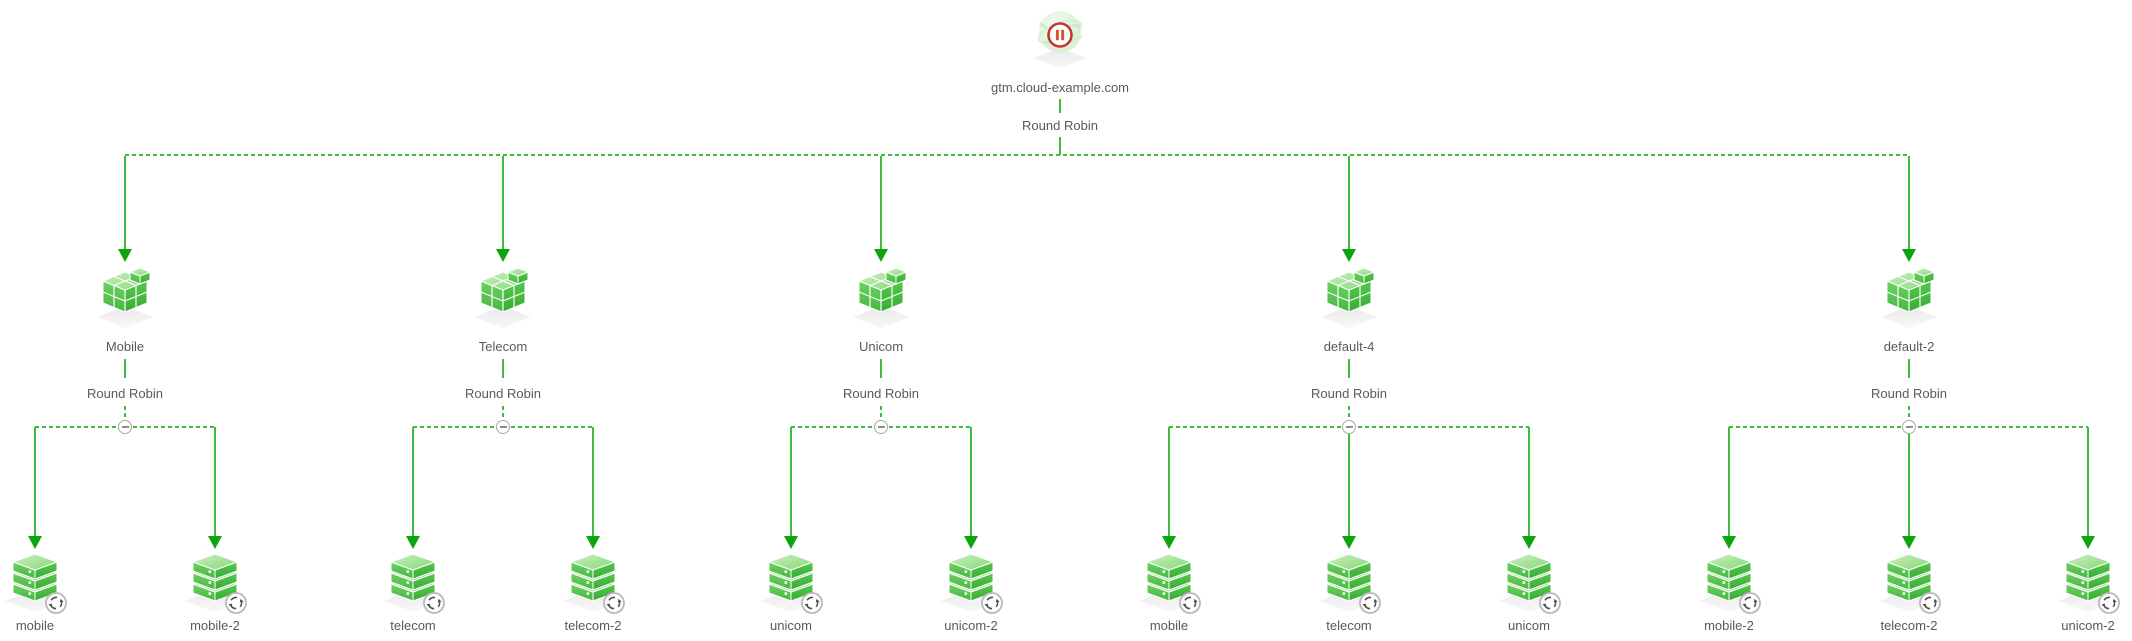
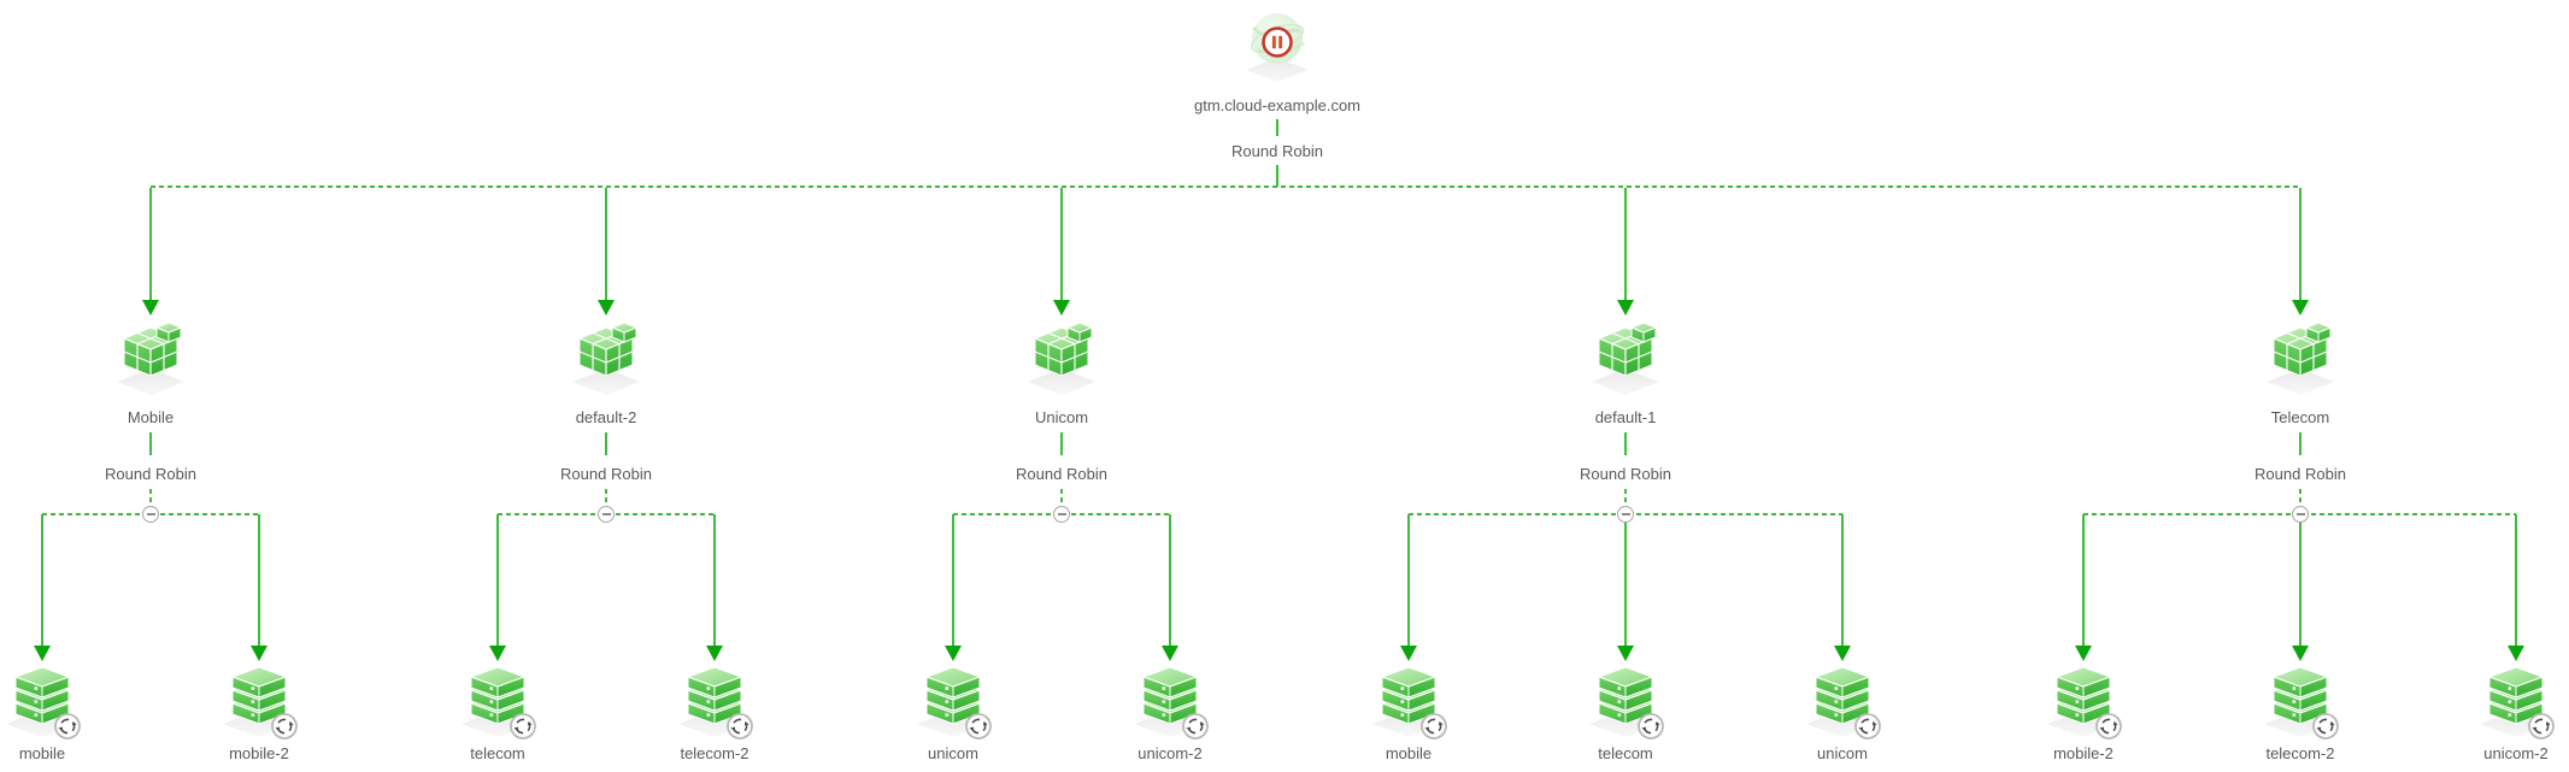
  gtm.cloud-example.com
  Round Robin
  Mobile
  Round Robin
- Telecom
+ default-2
  Round Robin
  Unicom
  Round Robin
- default-4
+ default-1
  Round Robin
- default-2
+ Telecom
  Round Robin
  mobile
  mobile-2
  telecom
  telecom-2
  unicom
  unicom-2
  mobile
  telecom
  unicom
  mobile-2
  telecom-2
  unicom-2
